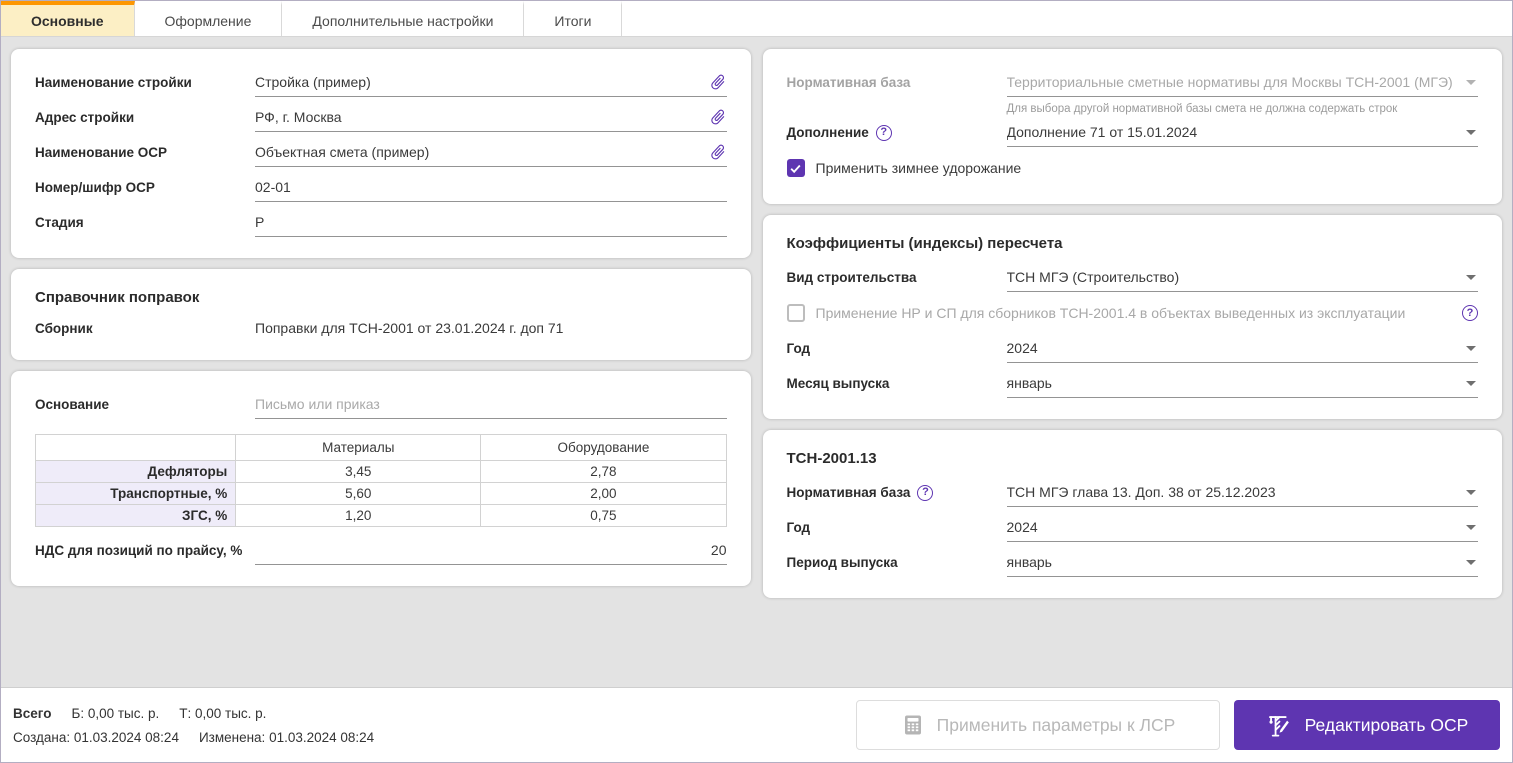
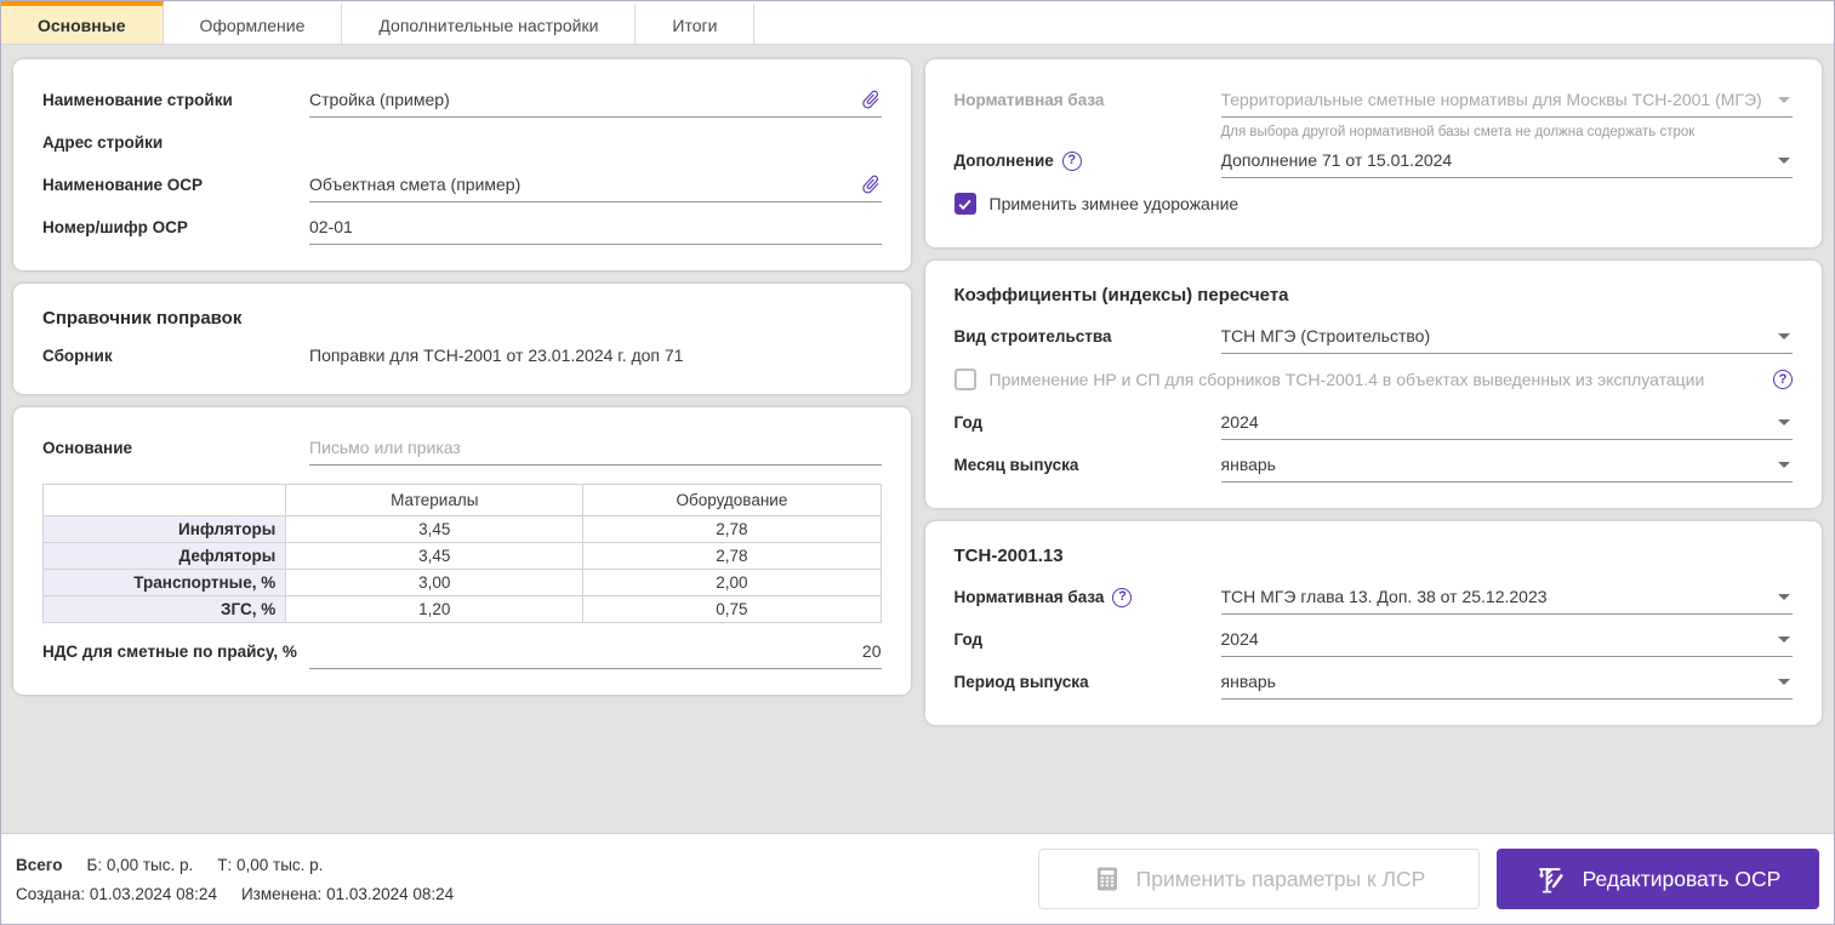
  Основные
  Оформление
  Дополнительные настройки
  Итоги
  Наименование стройки
  Стройка (пример)
  Адрес стройки
- РФ, г. Москва
  Наименование ОСР
  Объектная смета (пример)
  Номер/шифр ОСР
  02-01
- Стадия
- Р
  Справочник поправок
  Сборник
  Поправки для ТСН-2001 от 23.01.2024 г. доп 71
  Основание
  Письмо или приказ
  	Материалы	Оборудование
+ Инфляторы	3,45	2,78
  Дефляторы	3,45	2,78
- Транспортные, %	5,60	2,00
+ Транспортные, %	3,00	2,00
  ЗГС, %	1,20	0,75
- НДС для позиций по прайсу, %
+ НДС для сметные по прайсу, %
  20
  Нормативная база
  Территориальные сметные нормативы для Москвы ТСН-2001 (МГЭ)
  Для выбора другой нормативной базы смета не должна содержать строк
  Дополнение
  ?
  Дополнение 71 от 15.01.2024
  Применить зимнее удорожание
  Коэффициенты (индексы) пересчета
  Вид строительства
  ТСН МГЭ (Строительство)
  Применение НР и СП для сборников ТСН-2001.4 в объектах выведенных из эксплуатации
  ?
  Год
  2024
  Месяц выпуска
  январь
  ТСН-2001.13
  Нормативная база
  ?
  ТСН МГЭ глава 13. Доп. 38 от 25.12.2023
  Год
  2024
  Период выпуска
  январь
  Всего
  Б: 0,00 тыс. р.
  Т: 0,00 тыс. р.
  Создана: 01.03.2024 08:24
  Изменена: 01.03.2024 08:24
  Применить параметры к ЛСР
  Редактировать ОСР
